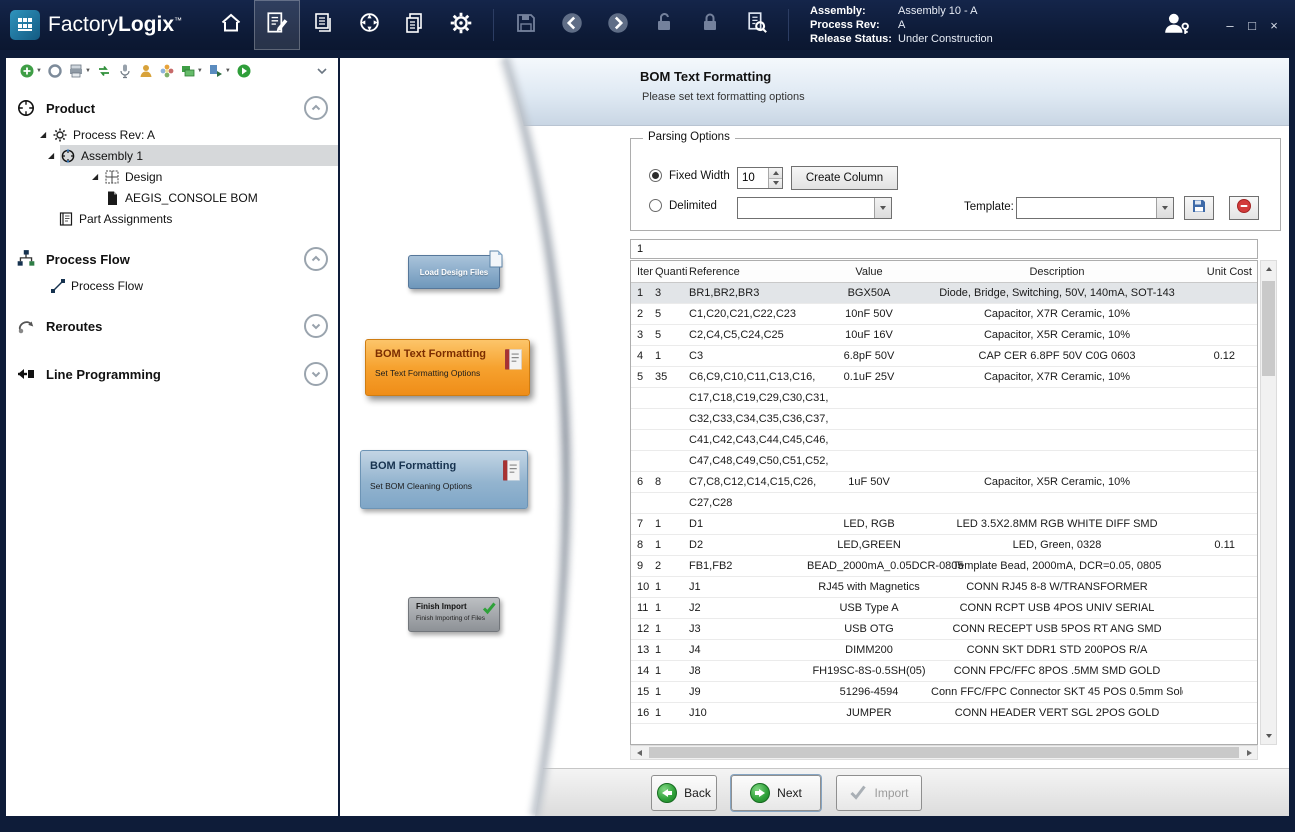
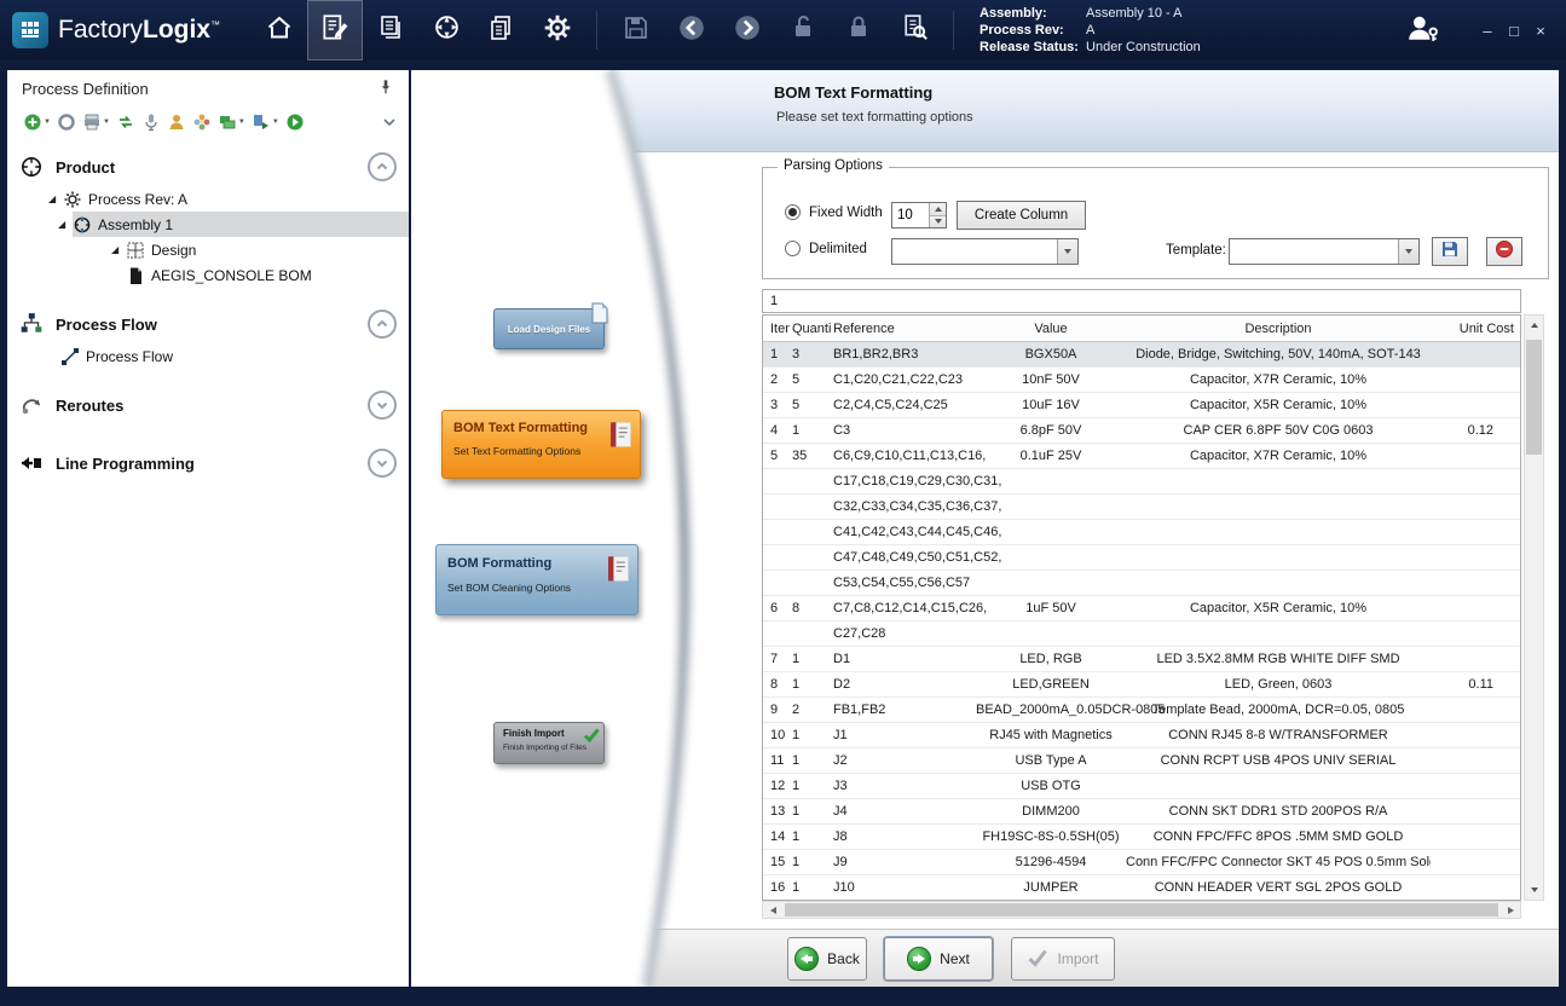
  FactoryLogix™
  Assembly:
  Assembly 10 - A
  Process Rev:
  A
  Release Status:
  Under Construction
  –
  □
  ×
+ Process Definition
  Product
  ◢
  Process Rev: A
  ◢
  Assembly 1
  ◢
  Design
  AEGIS_CONSOLE BOM
- Part Assignments
  Process Flow
  Process Flow
  Reroutes
  Line Programming
  BOM Text Formatting
  Please set text formatting options
  Load Design Files
  BOM Text Formatting
  Set Text Formatting Options
  BOM Formatting
  Set BOM Cleaning Options
  Finish Import
  Parsing Options
  Fixed Width
  10
  Create Column
  Delimited
  Template:
  1
  Ite
  Quanti
  Reference
  Value
  Description
  Unit Cost
  1
  3
  BR1,BR2,BR3
  BGX50A
  Diode, Bridge, Switching, 50V, 140mA, SOT-143
  2
  5
  C1,C20,C21,C22,C23
  10nF 50V
  Capacitor, X7R Ceramic, 10%
  3
  5
  C2,C4,C5,C24,C25
  10uF 16V
  Capacitor, X5R Ceramic, 10%
  4
  1
  C3
  6.8pF 50V
  CAP CER 6.8PF 50V C0G 0603
  0.12
  5
  35
  C6,C9,C10,C11,C13,C1
  0.1uF 25V
  Capacitor, X7R Ceramic, 10%
  C17,C18,C19,C29,C30,
  C32,C33,C34,C35,C36,
  C41,C42,C43,C44,C45,
  C47,C48,C49,C50,C51,
+ C53,C54,C55,C56,C57
  6
  8
  C7,C8,C12,C14,C15,C2
  1uF 50V
  Capacitor, X5R Ceramic, 10%
  C27,C28
  7
  1
  D1
  LED, RGB
  LED 3.5X2.8MM RGB WHITE DIFF SMD
  8
  1
  D2
  LED,GREEN
- LED, Green, 0328
+ LED, Green, 0603
  0.11
  9
  2
  FB1,FB2
  BEAD_2000mA_0.05DC
  Template Bead, 2000mA, DCR=0.05, 0805
  10
  1
  J1
  RJ45 with Magnetics
  CONN RJ45 8-8 W/TRANSFORMER
  11
  1
  J2
  USB Type A
  CONN RCPT USB 4POS UNIV SERIAL
  12
  1
  J3
  USB OTG
- CONN RECEPT USB 5POS RT ANG SMD
  13
  1
  J4
  DIMM200
  CONN SKT DDR1 STD 200POS R/A
  14
  1
  J8
  FH19SC-8S-0.5SH(05)
  CONN FPC/FFC 8POS .5MM SMD GOLD
  15
  1
  J9
  51296-4594
  Conn FFC/FPC Connector SKT 45 POS 0.5mm Sol
  16
  1
  J10
  JUMPER
  CONN HEADER VERT SGL 2POS GOLD
  Back
  Next
  Import
